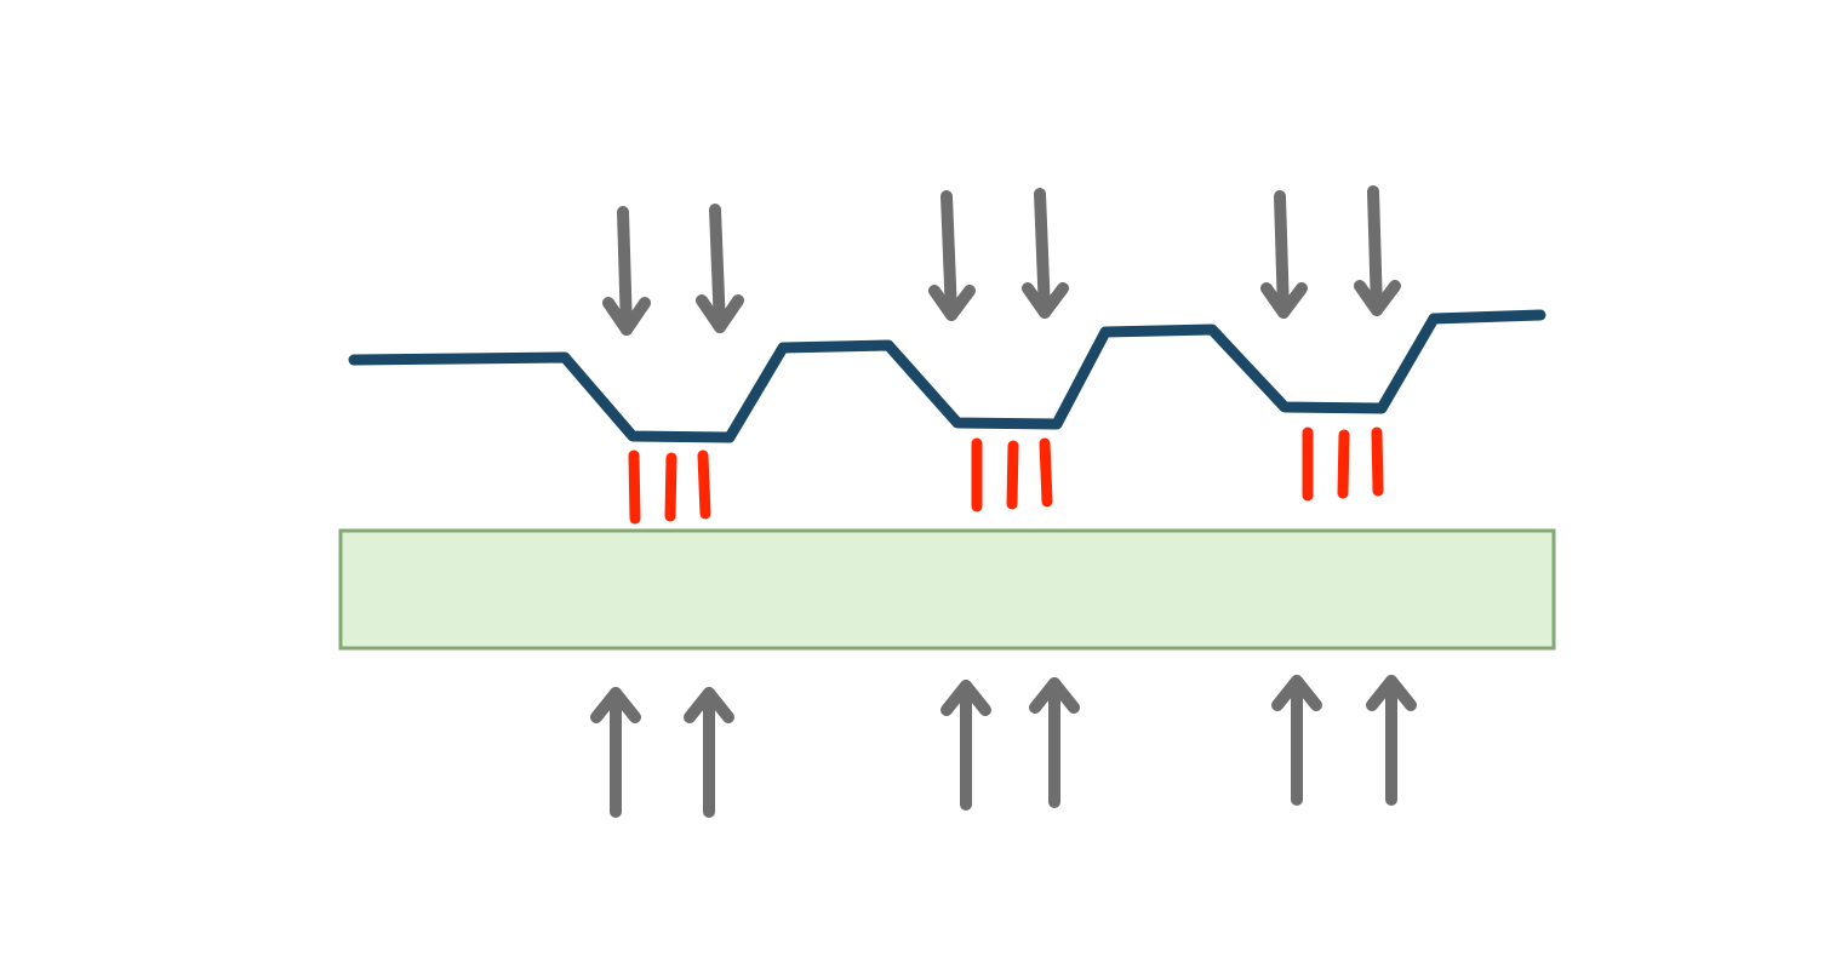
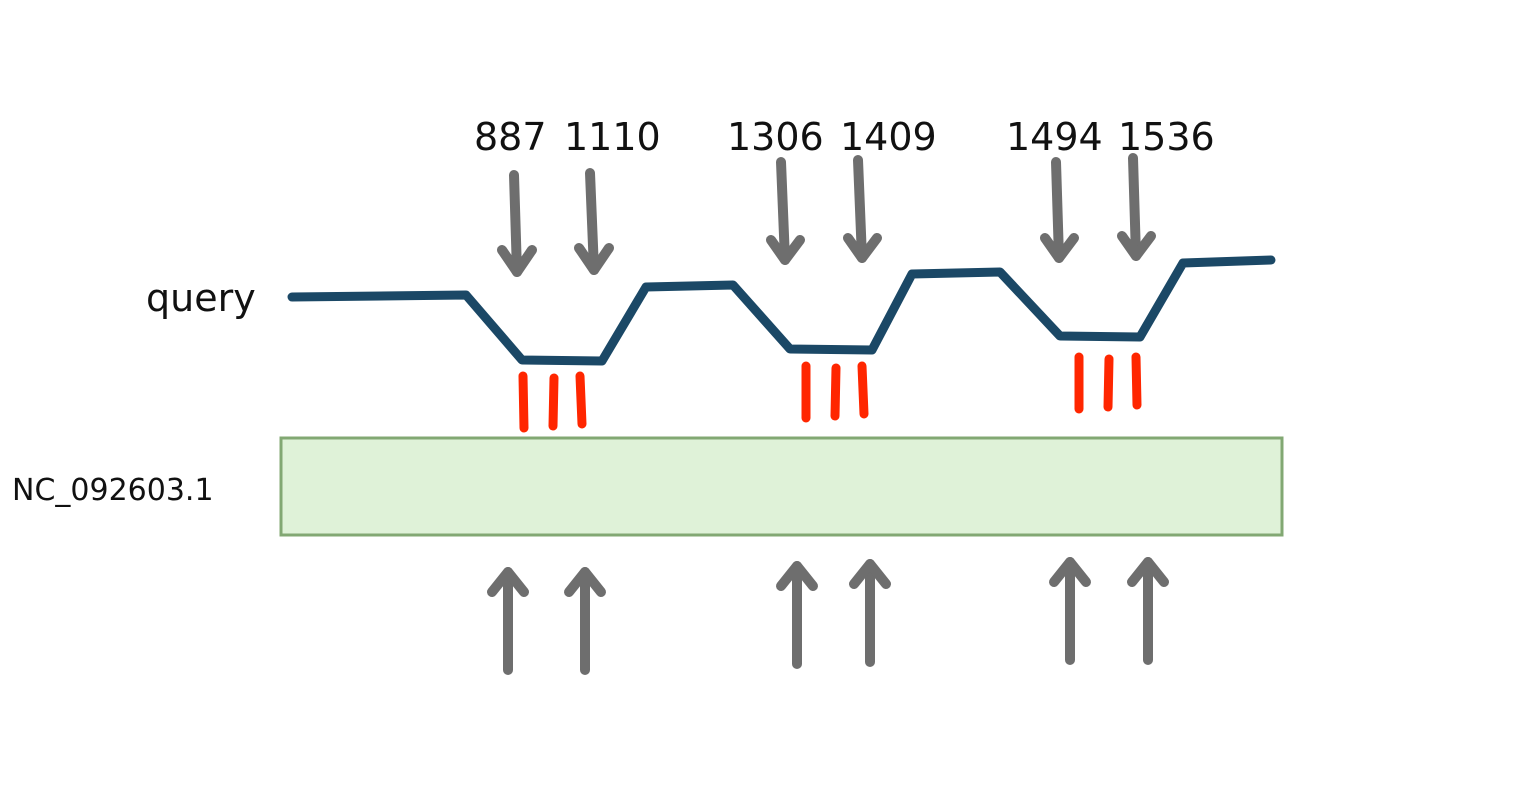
+ query
+ 887
+ 1110
+ 1306
+ 1409
+ 1494
+ 1536
+ NC_092603.1
